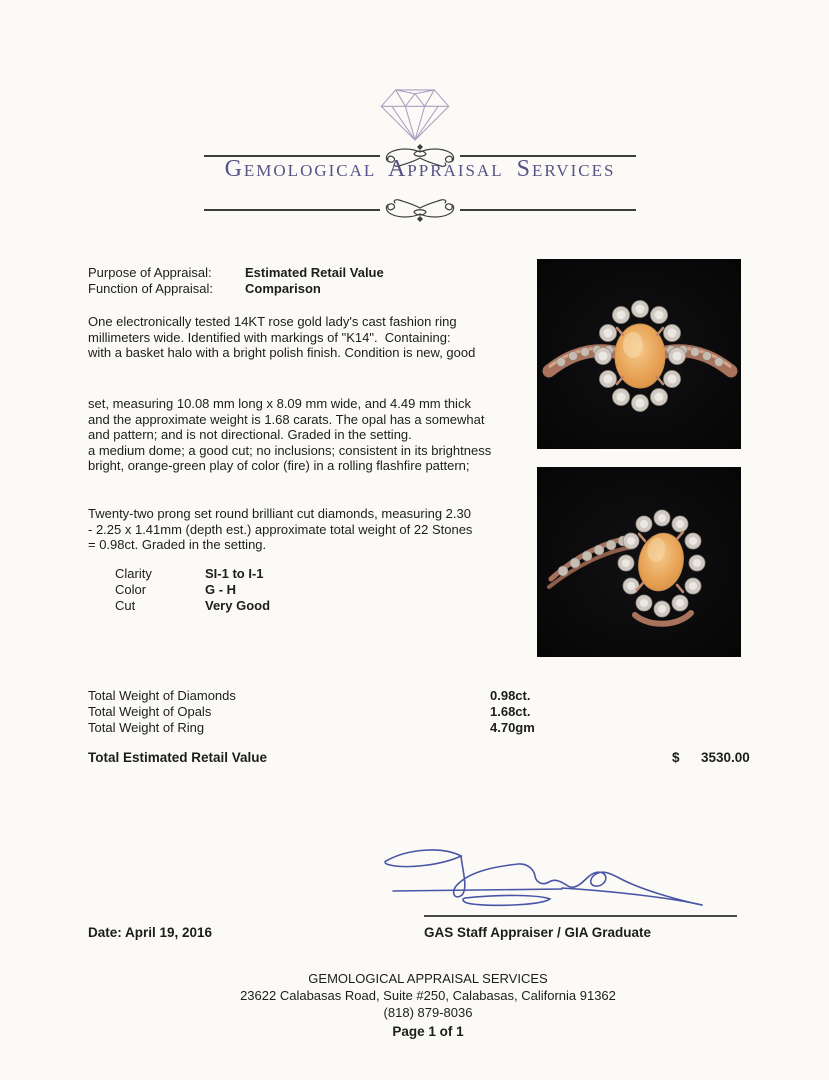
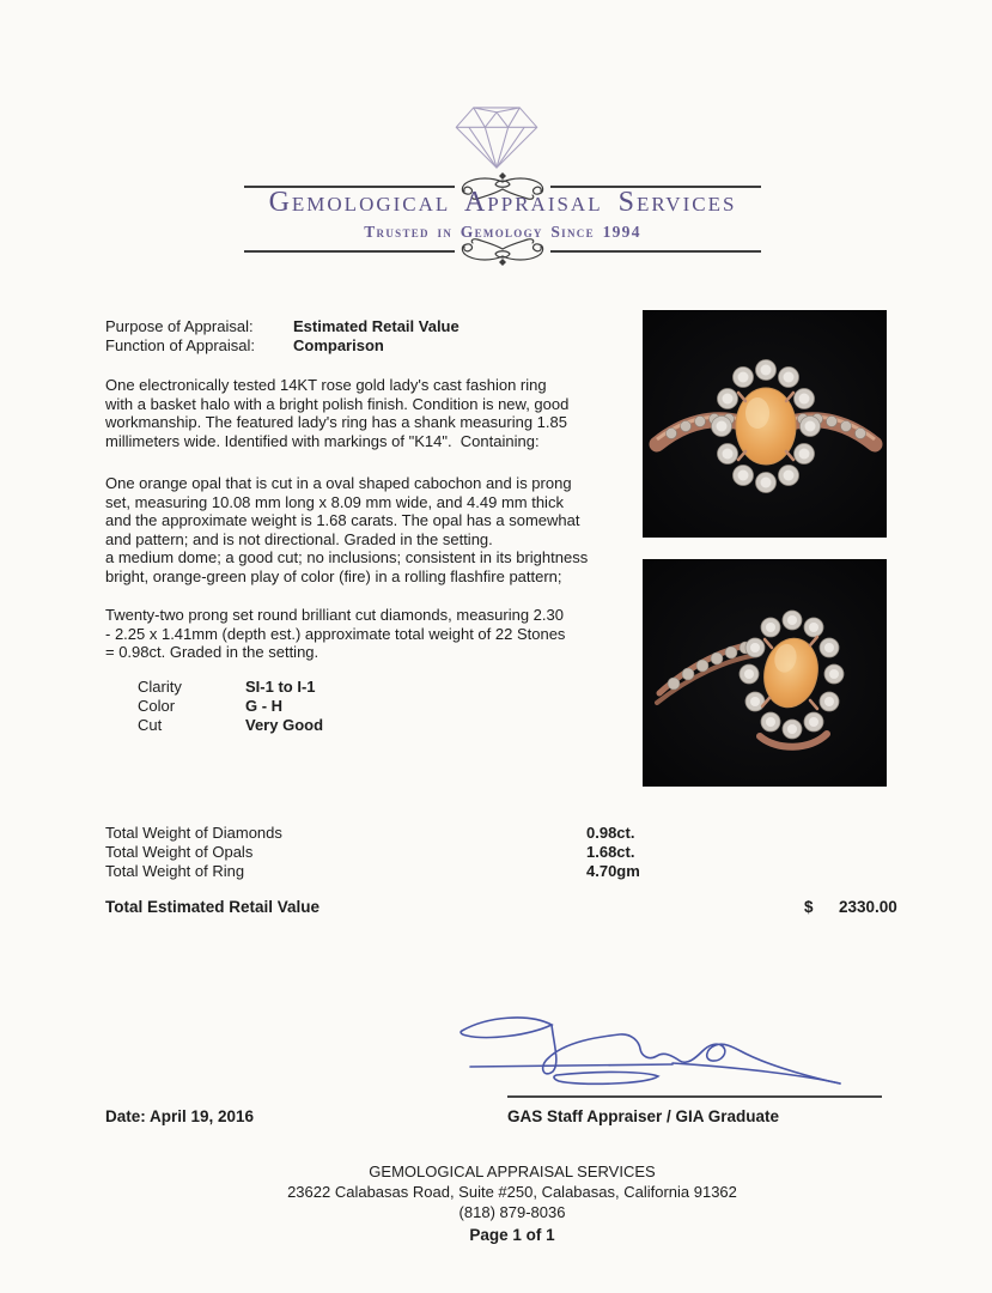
  Gemological Appraisal Services
+ Trusted in Gemology Since 1994
  Purpose of Appraisal: Estimated Retail Value
  Function of Appraisal: Comparison
  One electronically tested 14KT rose gold lady's cast fashion ring
- millimeters wide. Identified with markings of "K14". Containing:
+ with a basket halo with a bright polish finish. Condition is new, good
+ workmanship. The featured lady's ring has a shank measuring 1.85
- with a basket halo with a bright polish finish. Condition is new, good
+ millimeters wide. Identified with markings of "K14". Containing:
+ One orange opal that is cut in a oval shaped cabochon and is prong
  set, measuring 10.08 mm long x 8.09 mm wide, and 4.49 mm thick
  and the approximate weight is 1.68 carats. The opal has a somewhat
  and pattern; and is not directional. Graded in the setting.
  a medium dome; a good cut; no inclusions; consistent in its brightness
  bright, orange-green play of color (fire) in a rolling flashfire pattern;
  Twenty-two prong set round brilliant cut diamonds, measuring 2.30
  - 2.25 x 1.41mm (depth est.) approximate total weight of 22 Stones
  = 0.98ct. Graded in the setting.
  Clarity SI-1 to I-1
  Color G - H
  Cut Very Good
  Total Weight of Diamonds 0.98ct.
  Total Weight of Opals 1.68ct.
  Total Weight of Ring 4.70gm
  Total Estimated Retail Value
  $
- 3530.00
+ 2330.00
  GAS Staff Appraiser / GIA Graduate
  Date: April 19, 2016
  GEMOLOGICAL APPRAISAL SERVICES
  23622 Calabasas Road, Suite #250, Calabasas, California 91362
  (818) 879-8036
  Page 1 of 1
